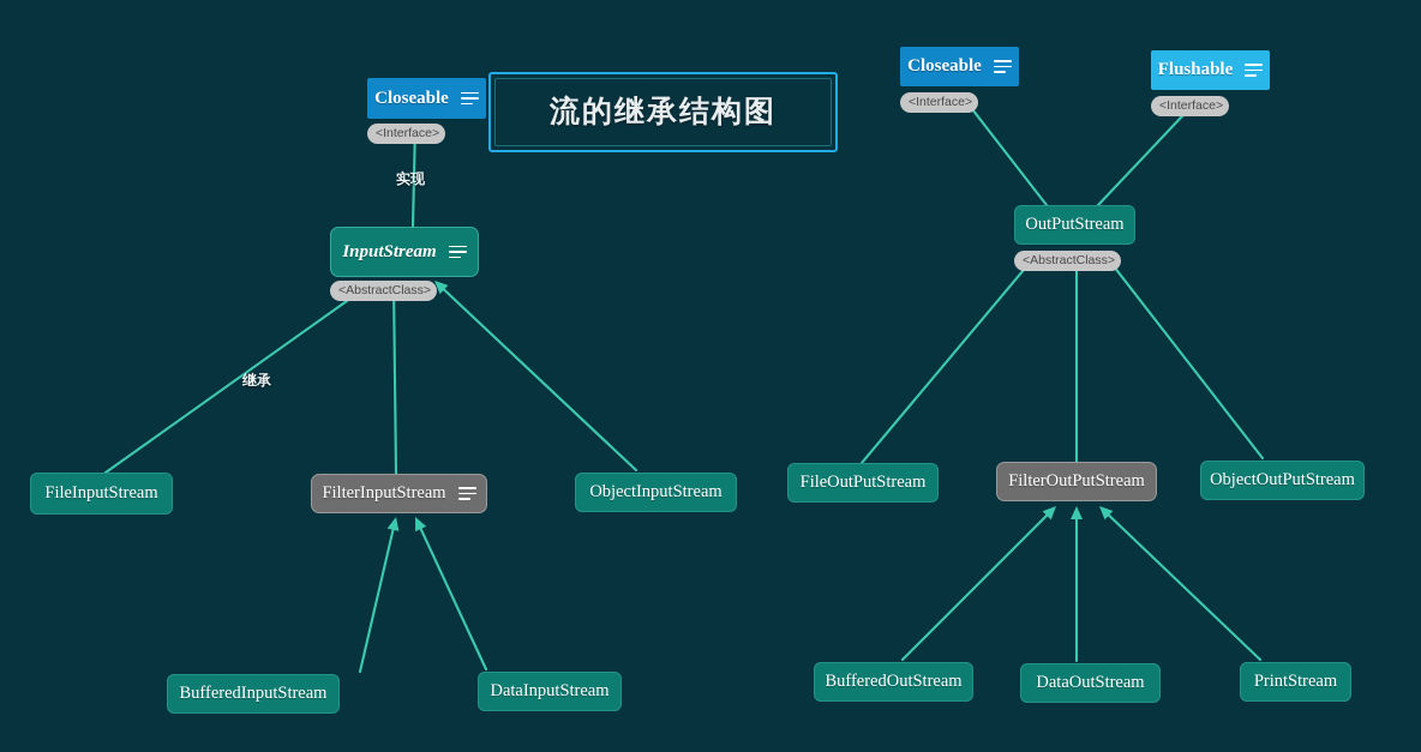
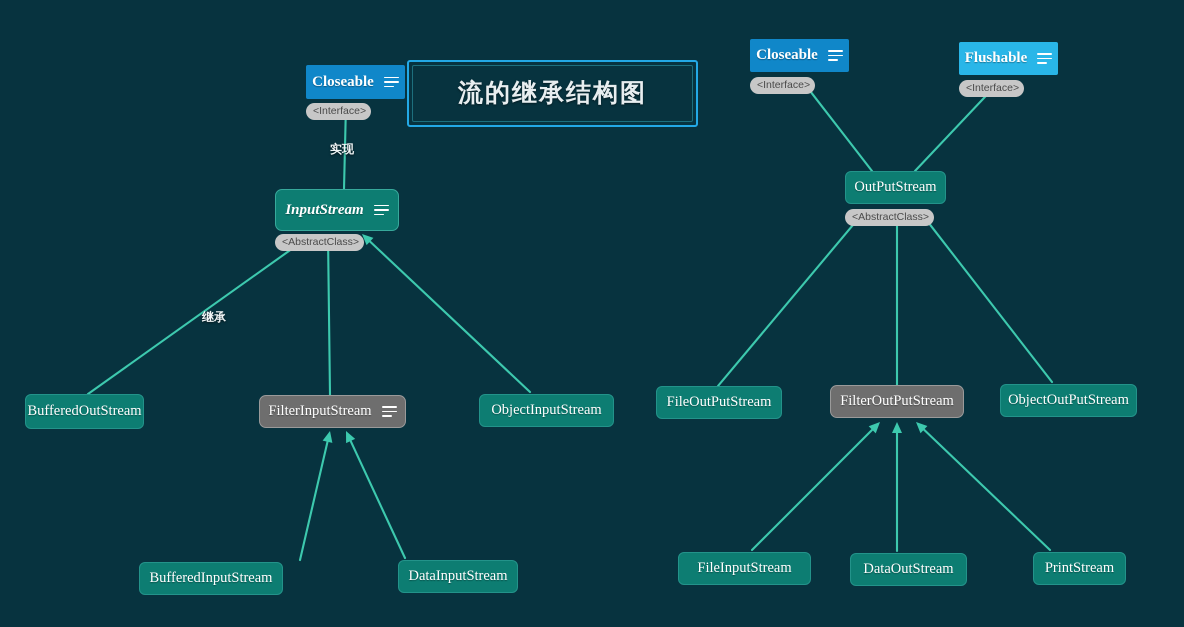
  Closeable
  <Interface>
  InputStream
  <AbstractClass>
- FileInputStream
+ BufferedOutStream
  FilterInputStream
  ObjectInputStream
  BufferedInputStream
  DataInputStream
  Closeable
  <Interface>
  Flushable
  <Interface>
  OutPutStream
  <AbstractClass>
  FileOutPutStream
  FilterOutPutStream
  ObjectOutPutStream
- BufferedOutStream
+ FileInputStream
  DataOutStream
  PrintStream
  流的继承结构图
  实现
  继承
